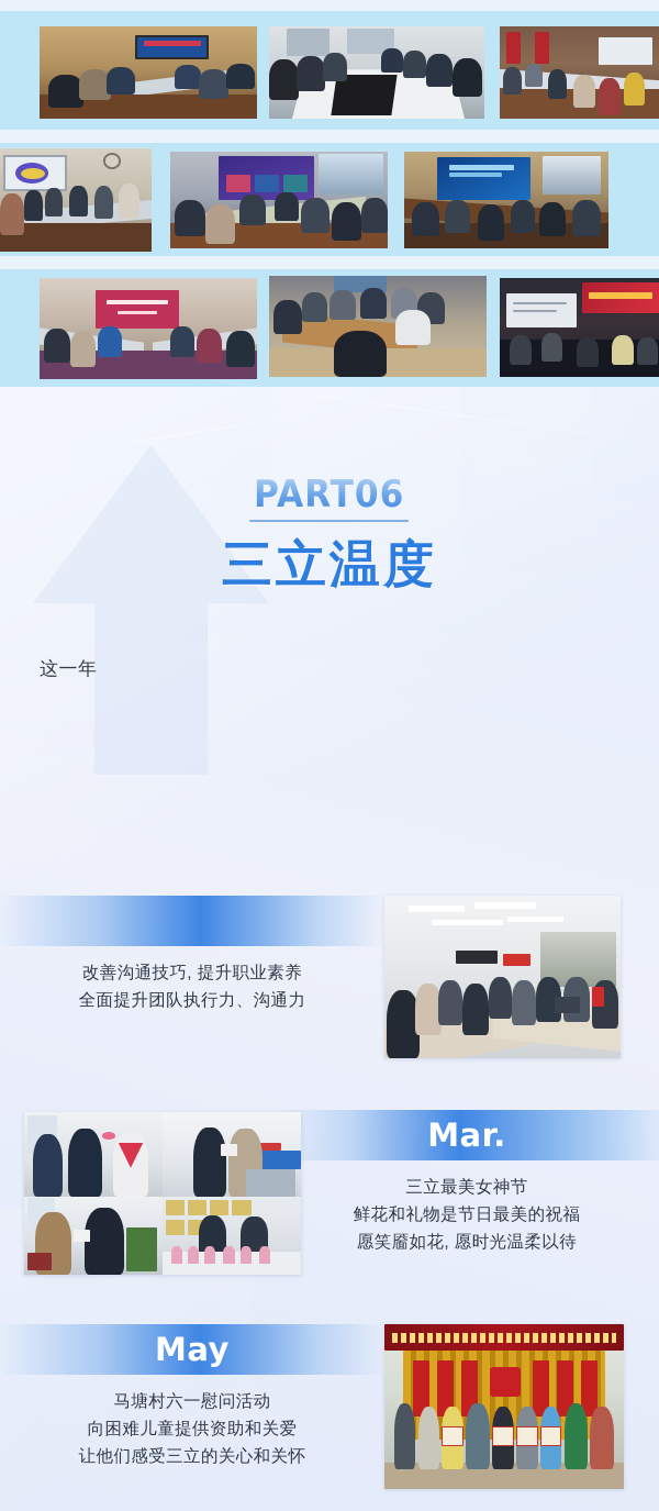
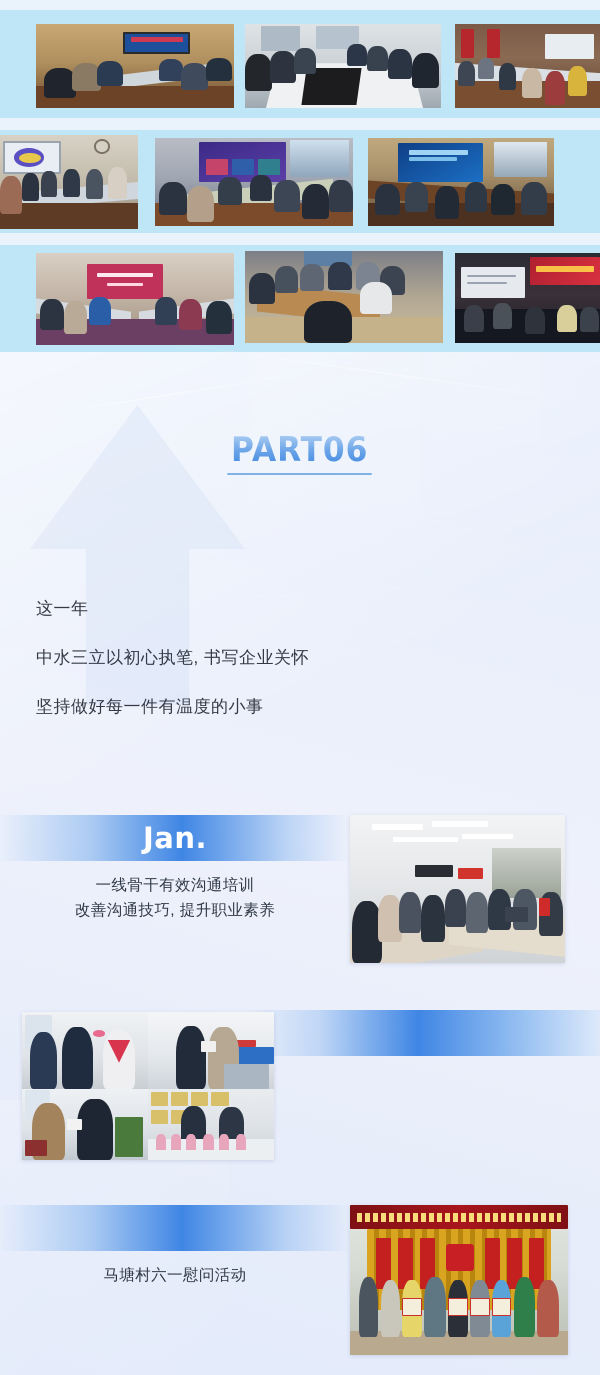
  PART06
- 三立温度
  这一年
+ 中水三立以初心执笔, 书写企业关怀
+ 坚持做好每一件有温度的小事
+ Jan.
+ 一线骨干有效沟通培训
  改善沟通技巧, 提升职业素养
- 全面提升团队执行力、沟通力
- Mar.
- 三立最美女神节
- 鲜花和礼物是节日最美的祝福
- 愿笑靥如花, 愿时光温柔以待
- May
  马塘村六一慰问活动
- 向困难儿童提供资助和关爱
- 让他们感受三立的关心和关怀
